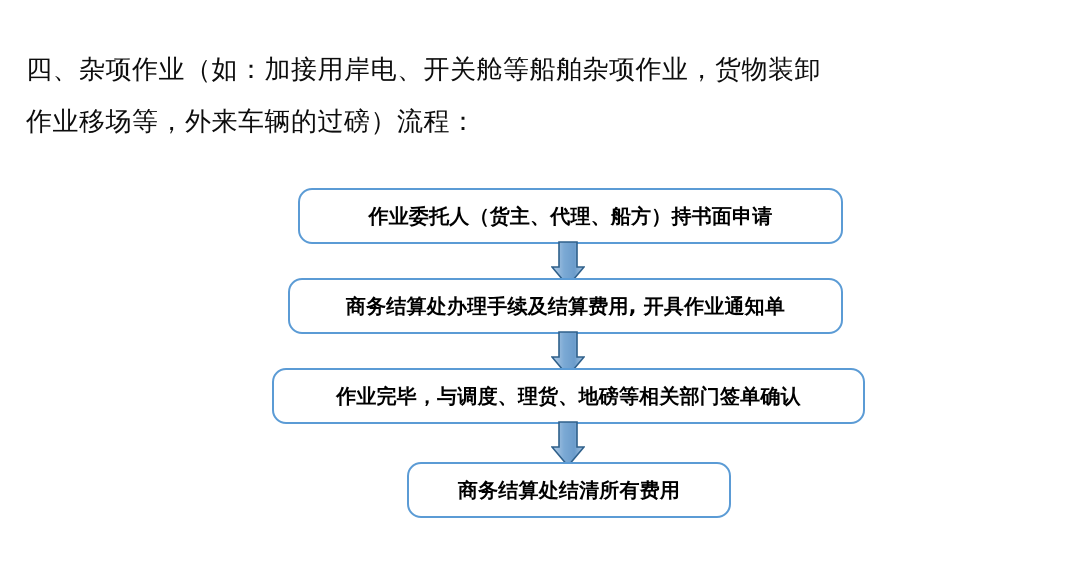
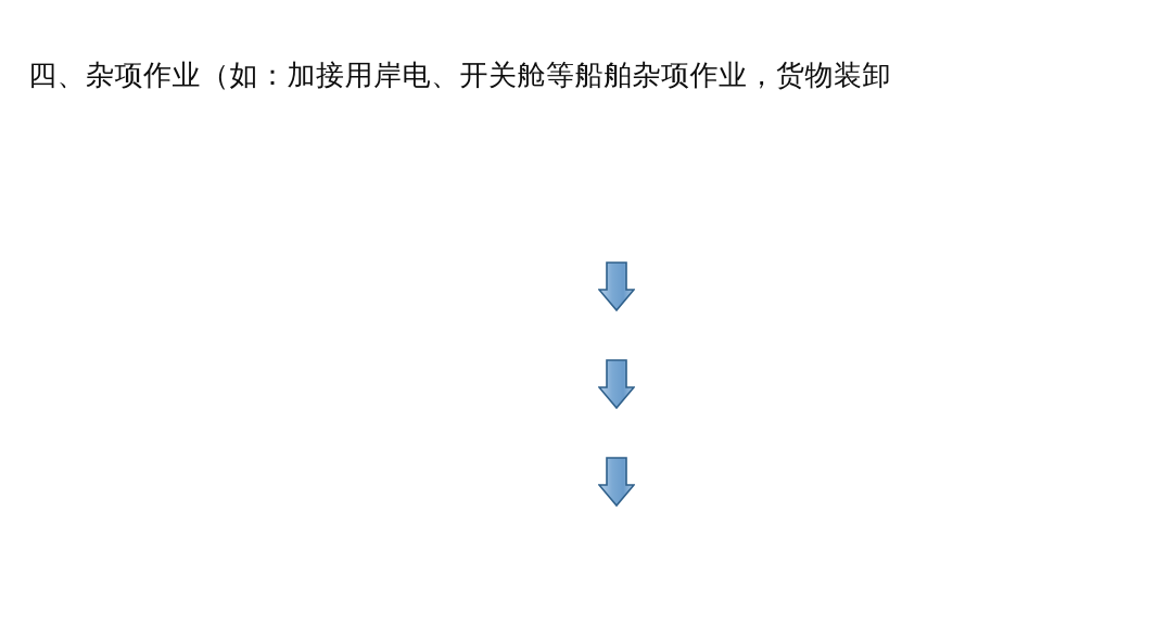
  四、杂项作业（如：加接用岸电、开关舱等船舶杂项作业，货物装卸
- 作业移场等，外来车辆的过磅）流程：
- 作业委托人（货主、代理、船方）持书面申请
- 商务结算处办理手续及结算费用, 开具作业通知单
- 作业完毕，与调度、理货、地磅等相关部门签单确认
- 商务结算处结清所有费用
